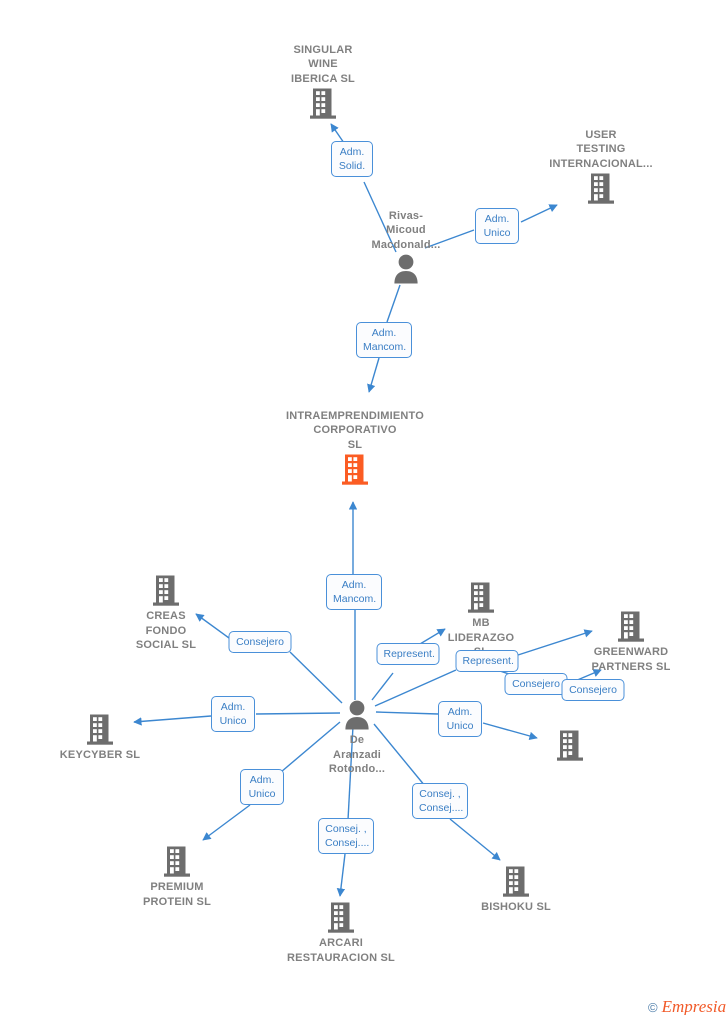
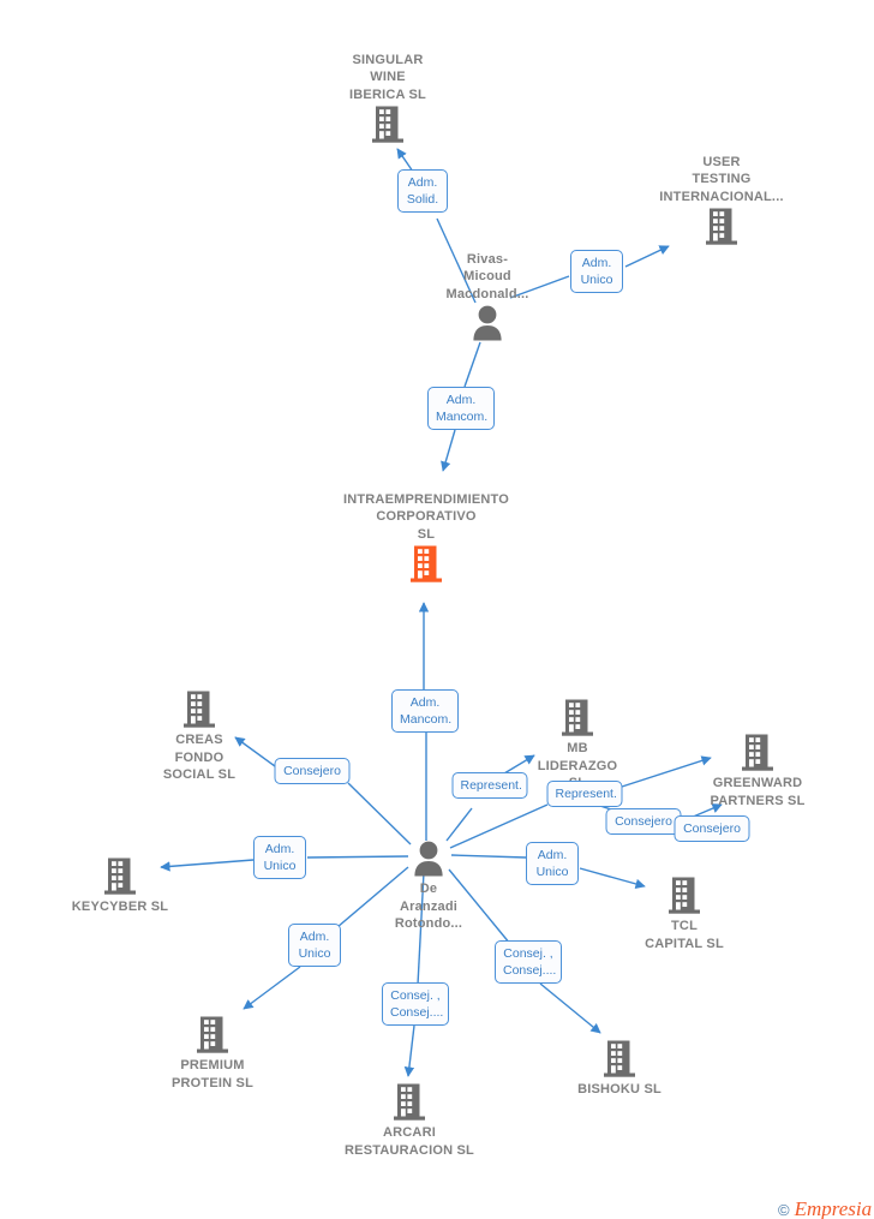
  SINGULAR
  WINE
  IBERICA SL
  USER
  TESTING
  INTERNACIONAL...
  Rivas-
  Micoud
  Macdonald...
  INTRAEMPRENDIMIENTO
  CORPORATIVO
  SL
  CREAS
  FONDO
  SOCIAL SL
  MB
  LIDERAZGO
  GREENWARD
  PARTNERS SL
  KEYCYBER SL
  De
  Aranzadi
  Rotondo...
+ TCL
+ CAPITAL SL
  PREMIUM
  PROTEIN SL
  BISHOKU SL
  ARCARI
  RESTAURACION SL
  Adm.
  Solid.
  Adm.
  Unico
  Adm.
  Mancom.
  Adm.
  Mancom.
  Consejero
  Adm.
  Unico
  Represent.
  Represent.
  Consejero
  Consejero
  Adm.
  Unico
  Adm.
  Unico
  Consej. ,
  Consej....
  Consej. ,
  Consej....
  ©
  Empresia
